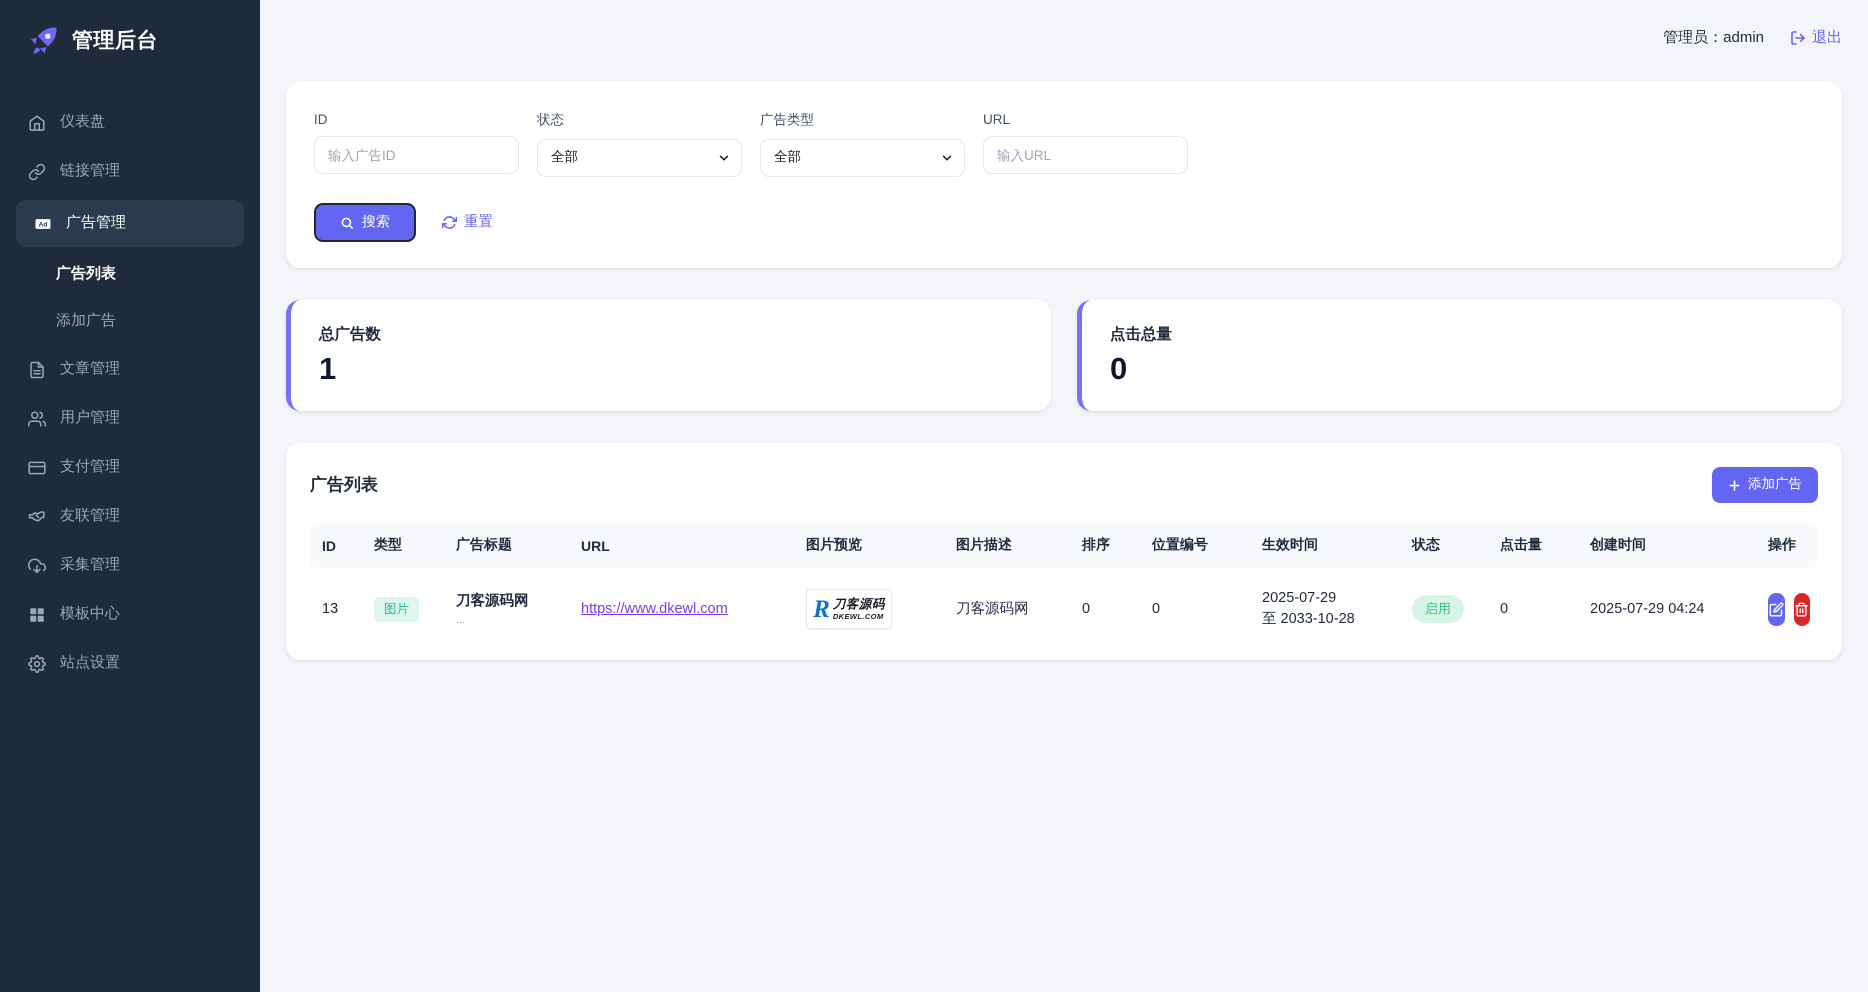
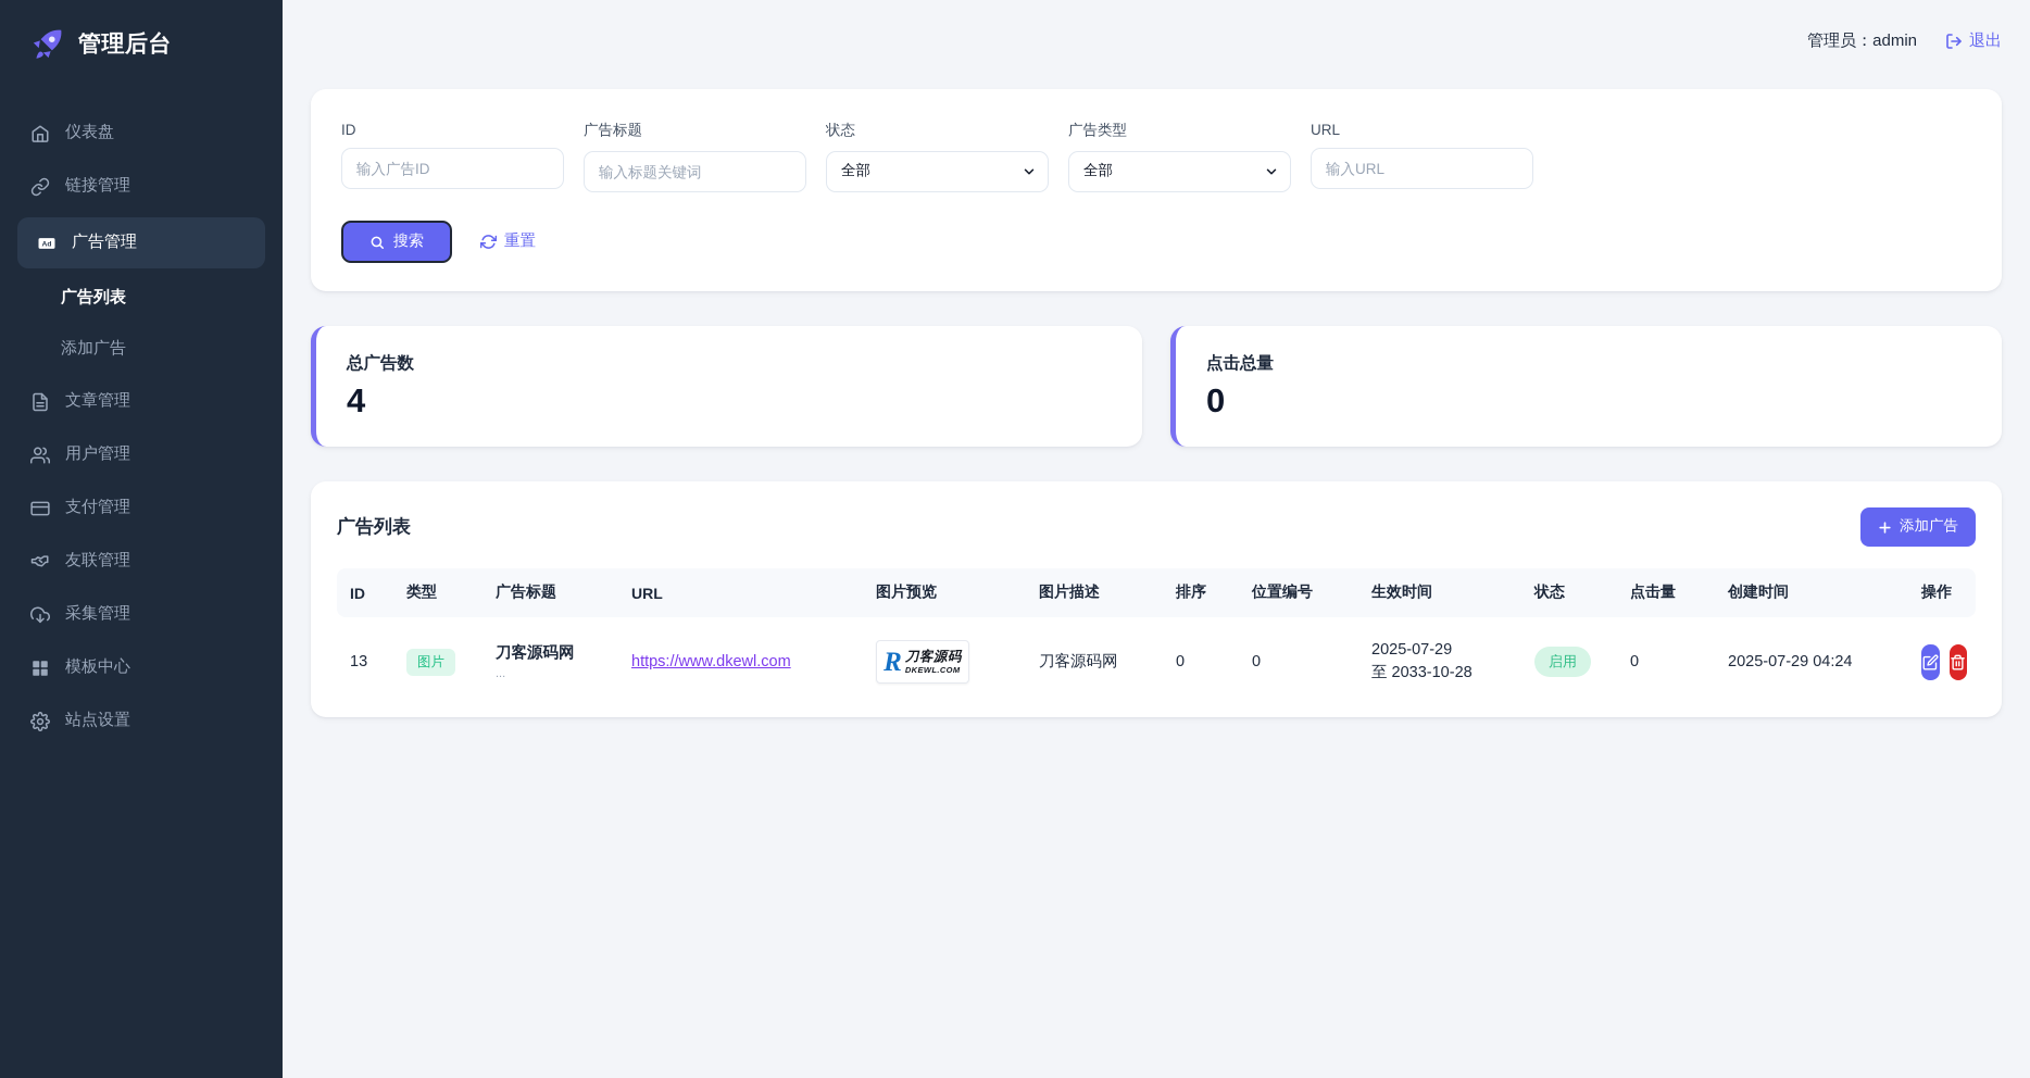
  管理后台
  仪表盘
  链接管理
  广告管理
  广告列表
  添加广告
  文章管理
  用户管理
  支付管理
  友联管理
  采集管理
  模板中心
  站点设置
  管理员：admin
  退出
  ID
  输入广告ID
+ 广告标题
+ 输入标题关键词
  状态
  全部
  广告类型
  全部
  URL
  输入URL
  搜索
  重置
  总广告数
- 1
+ 4
  点击总量
  0
  广告列表
  添加广告
  ID	类型	广告标题	URL	图片预览	图片描述	排序	位置编号	生效时间	状态	点击量	创建时间	操作
  13	图片	刀客源码网 ...	https://www.dkewl.com	R 刀客源码 DKEWL.COM	刀客源码网	0	0	2025-07-29 至 2033-10-28	启用	0	2025-07-29 04:24
